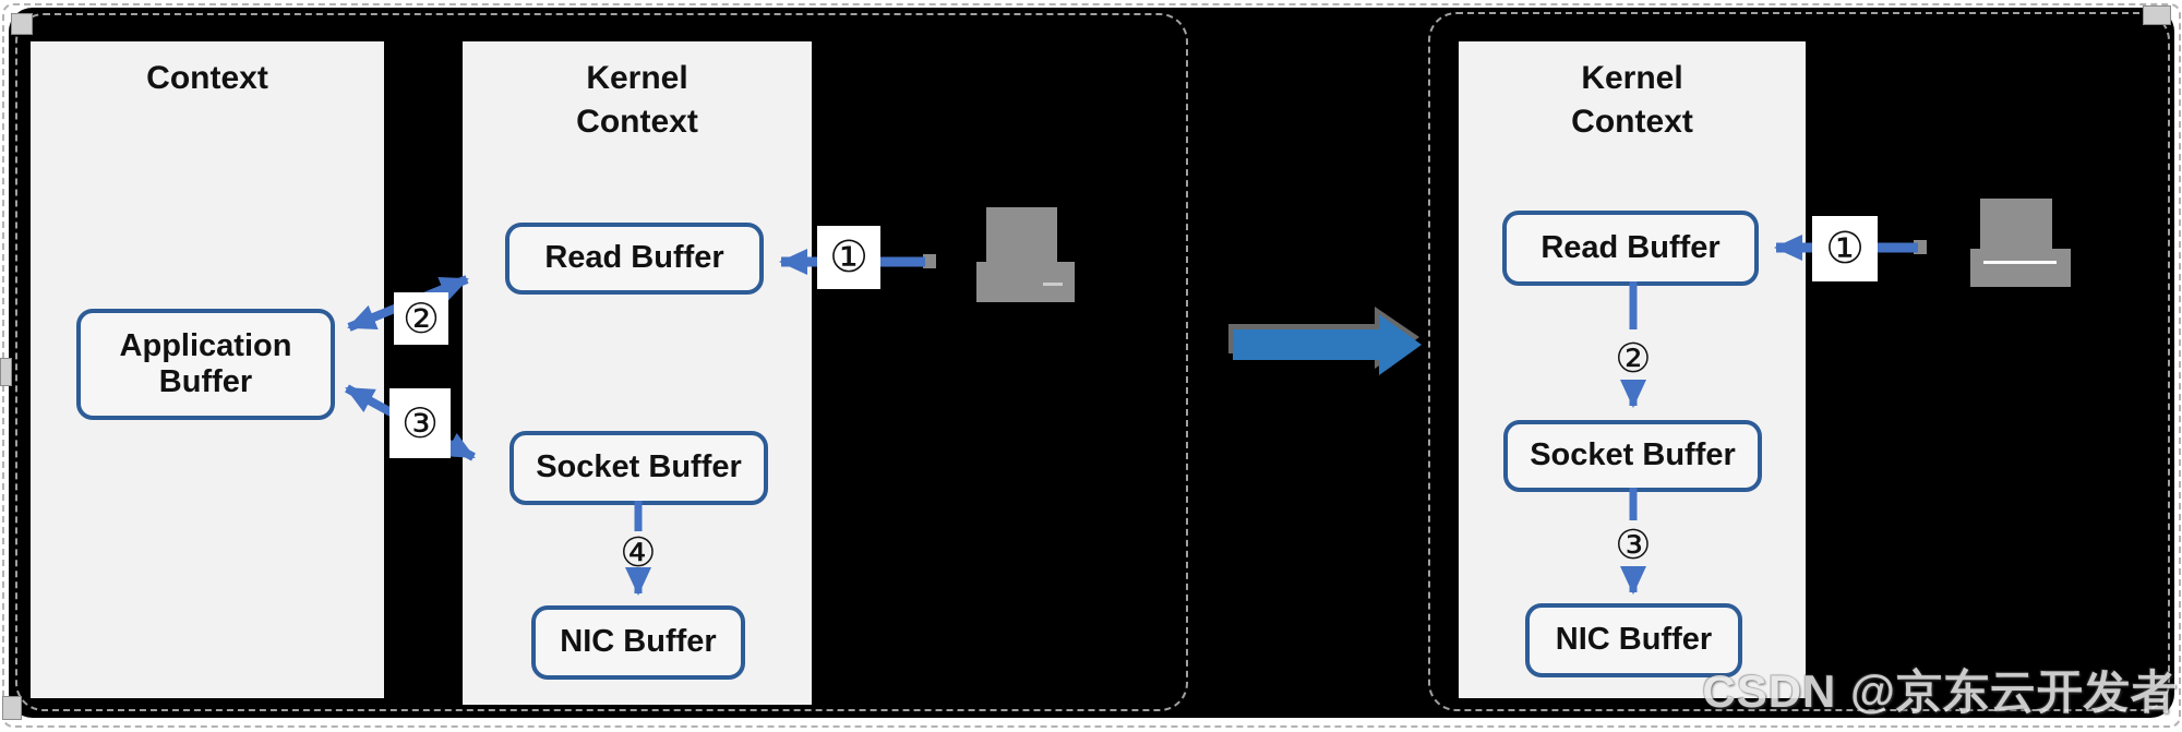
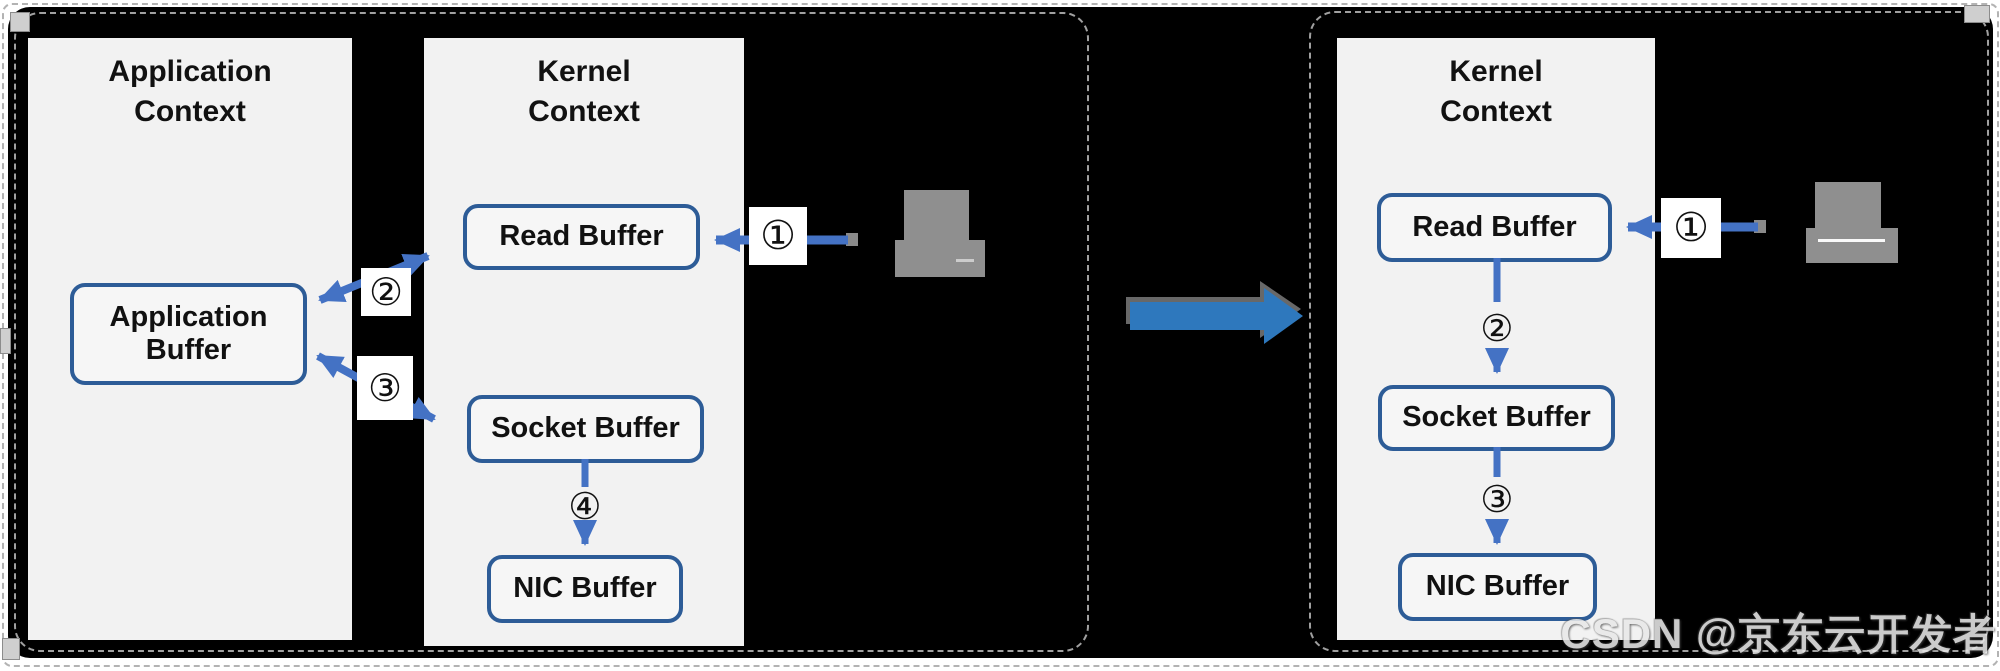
+ Application
  Context
  Kernel
  Context
  Kernel
  Context
  Application Buffer
  Read Buffer
  Socket Buffer
  NIC Buffer
  Read Buffer
  Socket Buffer
  NIC Buffer
  ①
  ②
  ③
  ④
  ①
  ②
  ③
  CSDN @京东云开发者
